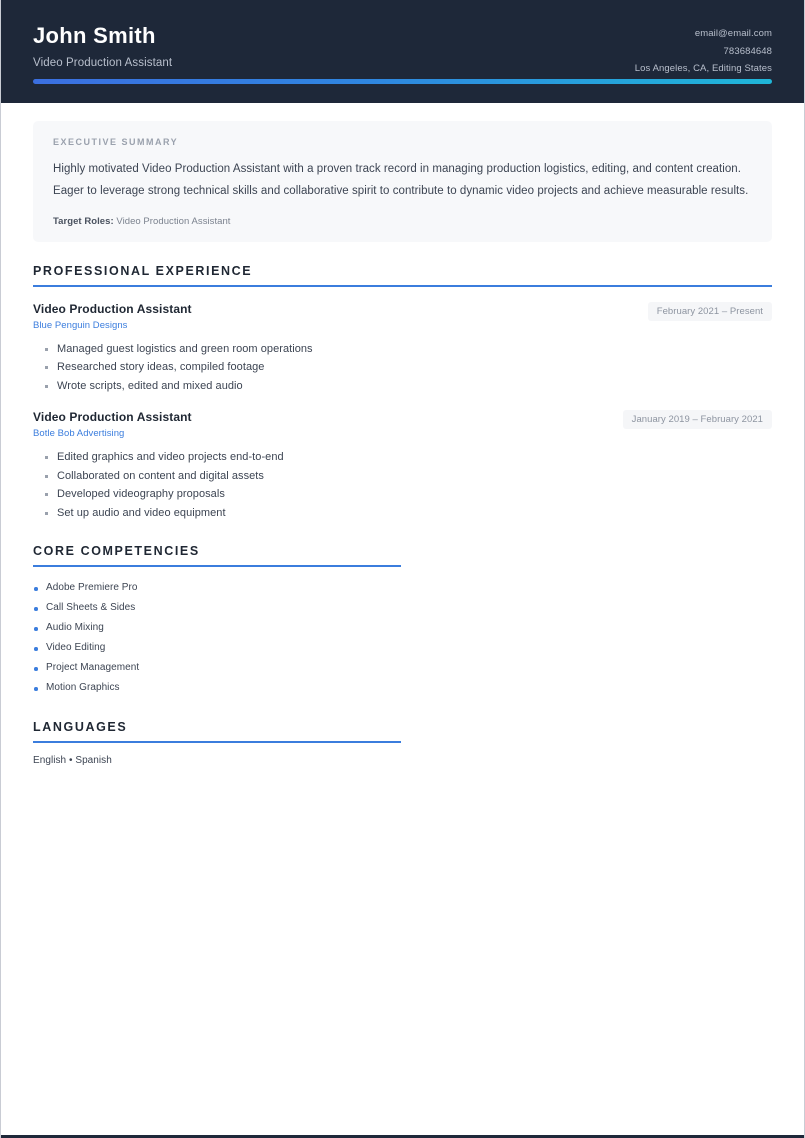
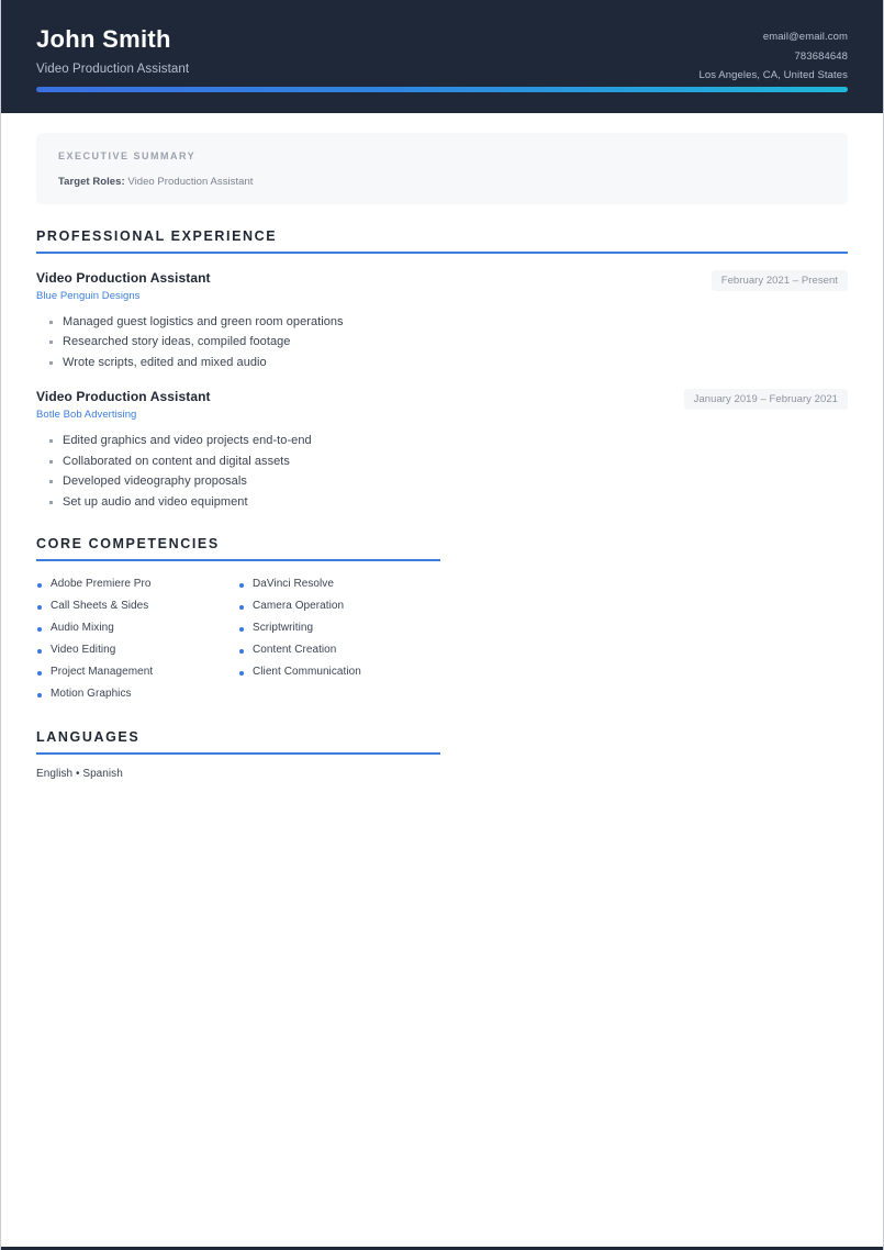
  John Smith
  Video Production Assistant
  email@email.com
  783684648
- Los Angeles, CA, Editing States
+ Los Angeles, CA, United States
  EXECUTIVE SUMMARY
- Highly motivated Video Production Assistant with a proven track record in managing production logistics, editing, and content creation. Eager to leverage strong technical skills and collaborative spirit to contribute to dynamic video projects and achieve measurable results.
  Target Roles: Video Production Assistant
  PROFESSIONAL EXPERIENCE
  Video Production Assistant
  Blue Penguin Designs
  February 2021 – Present
  Managed guest logistics and green room operations
  Researched story ideas, compiled footage
  Wrote scripts, edited and mixed audio
  Video Production Assistant
  Botle Bob Advertising
  January 2019 – February 2021
  Edited graphics and video projects end-to-end
  Collaborated on content and digital assets
  Developed videography proposals
  Set up audio and video equipment
  CORE COMPETENCIES
  Adobe Premiere Pro
  Call Sheets & Sides
  Audio Mixing
  Video Editing
  Project Management
  Motion Graphics
+ DaVinci Resolve
+ Camera Operation
+ Scriptwriting
+ Content Creation
+ Client Communication
  LANGUAGES
  English • Spanish
